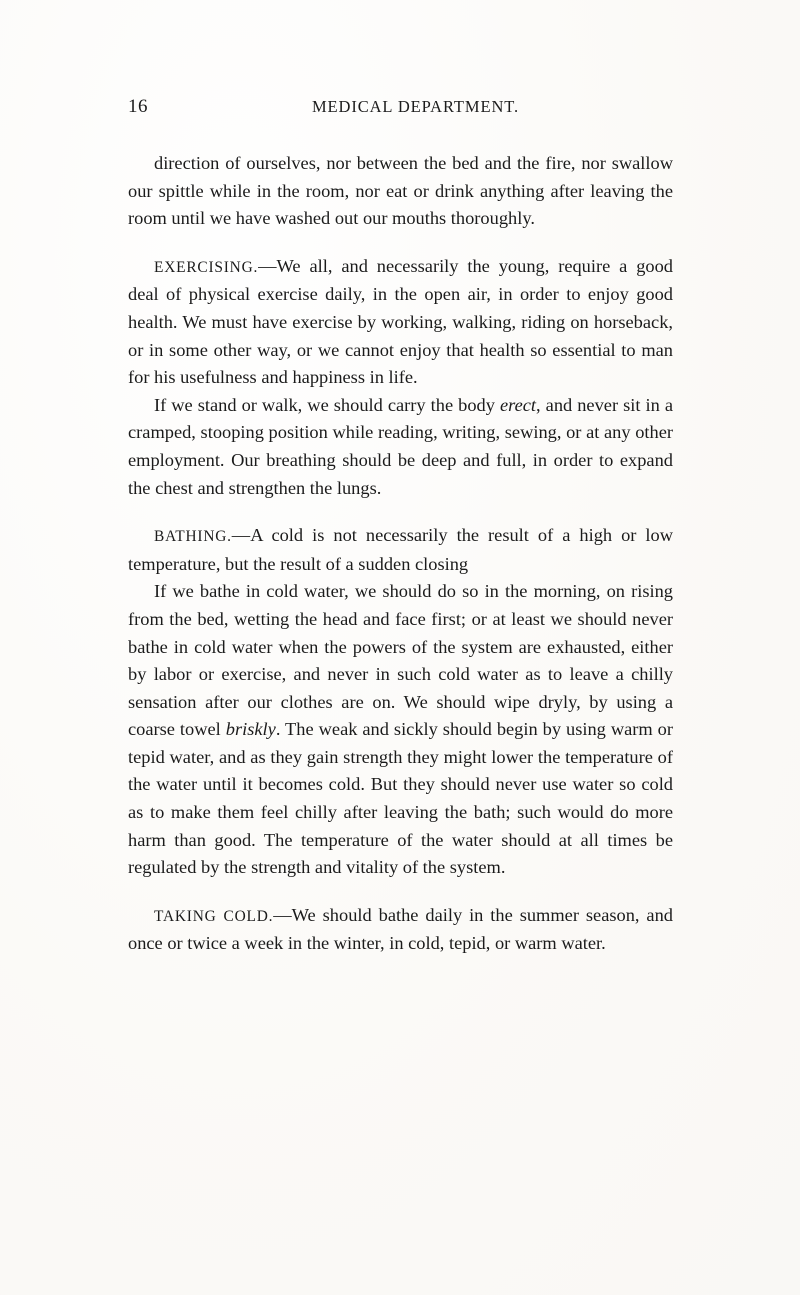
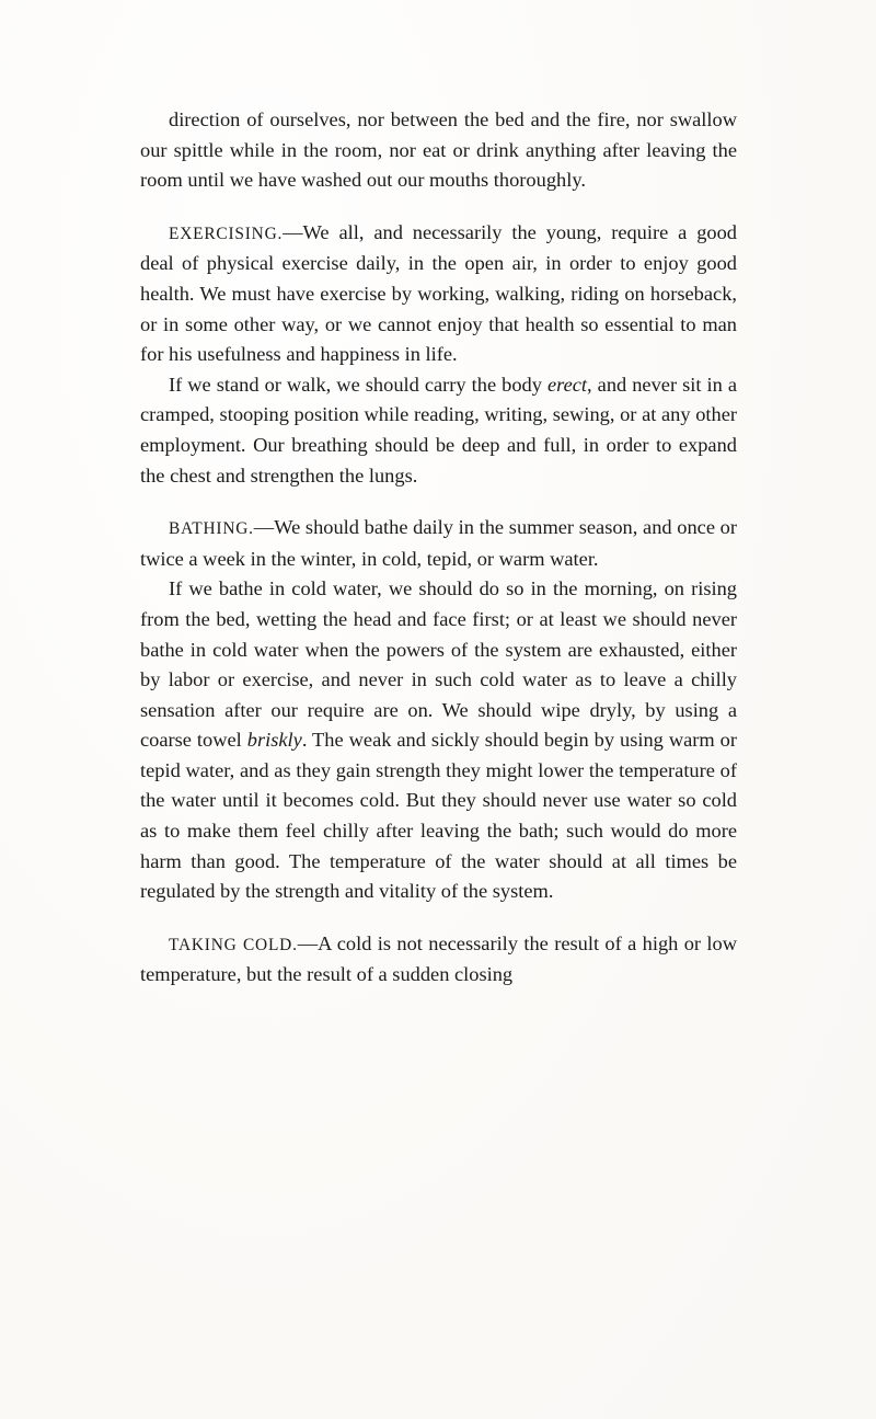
- 16
- MEDICAL DEPARTMENT.
  direction of ourselves, nor between the bed and the fire, nor swallow our spittle while in the room, nor eat or drink anything after leaving the room until we have washed out our mouths thoroughly.
  EXERCISING.—We all, and necessarily the young, require a good deal of physical exercise daily, in the open air, in order to enjoy good health. We must have exercise by working, walking, riding on horseback, or in some other way, or we cannot enjoy that health so essential to man for his usefulness and happiness in life.
  If we stand or walk, we should carry the body erect, and never sit in a cramped, stooping position while reading, writing, sewing, or at any other employment. Our breathing should be deep and full, in order to expand the chest and strengthen the lungs.
- BATHING.—A cold is not necessarily the result of a high or low temperature, but the result of a sudden closing
+ BATHING.—We should bathe daily in the summer season, and once or twice a week in the winter, in cold, tepid, or warm water.
- If we bathe in cold water, we should do so in the morning, on rising from the bed, wetting the head and face first; or at least we should never bathe in cold water when the powers of the system are exhausted, either by labor or exercise, and never in such cold water as to leave a chilly sensation after our clothes are on. We should wipe dryly, by using a coarse towel briskly. The weak and sickly should begin by using warm or tepid water, and as they gain strength they might lower the temperature of the water until it becomes cold. But they should never use water so cold as to make them feel chilly after leaving the bath; such would do more harm than good. The temperature of the water should at all times be regulated by the strength and vitality of the system.
+ If we bathe in cold water, we should do so in the morning, on rising from the bed, wetting the head and face first; or at least we should never bathe in cold water when the powers of the system are exhausted, either by labor or exercise, and never in such cold water as to leave a chilly sensation after our require are on. We should wipe dryly, by using a coarse towel briskly. The weak and sickly should begin by using warm or tepid water, and as they gain strength they might lower the temperature of the water until it becomes cold. But they should never use water so cold as to make them feel chilly after leaving the bath; such would do more harm than good. The temperature of the water should at all times be regulated by the strength and vitality of the system.
- TAKING COLD.—We should bathe daily in the summer season, and once or twice a week in the winter, in cold, tepid, or warm water.
+ TAKING COLD.—A cold is not necessarily the result of a high or low temperature, but the result of a sudden closing
